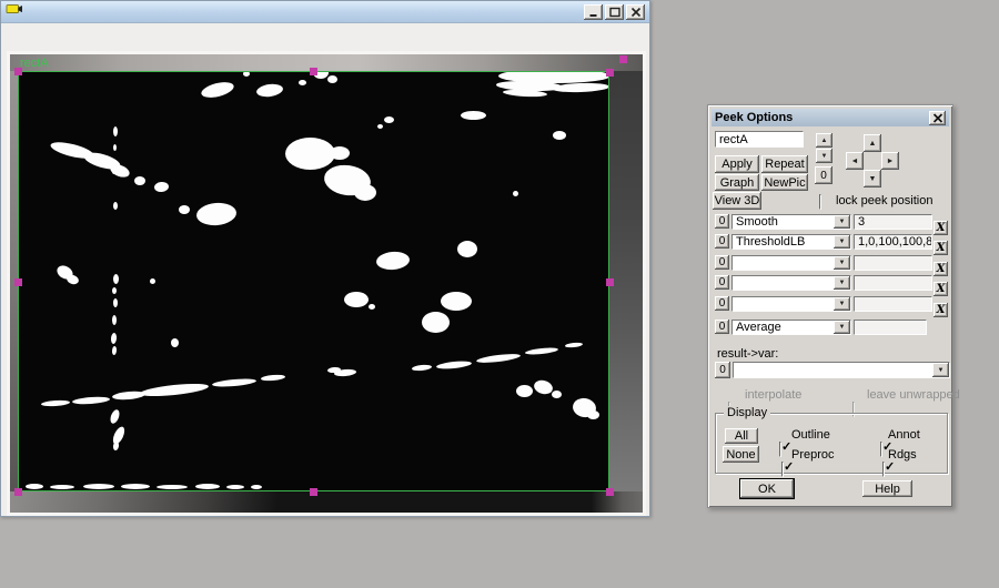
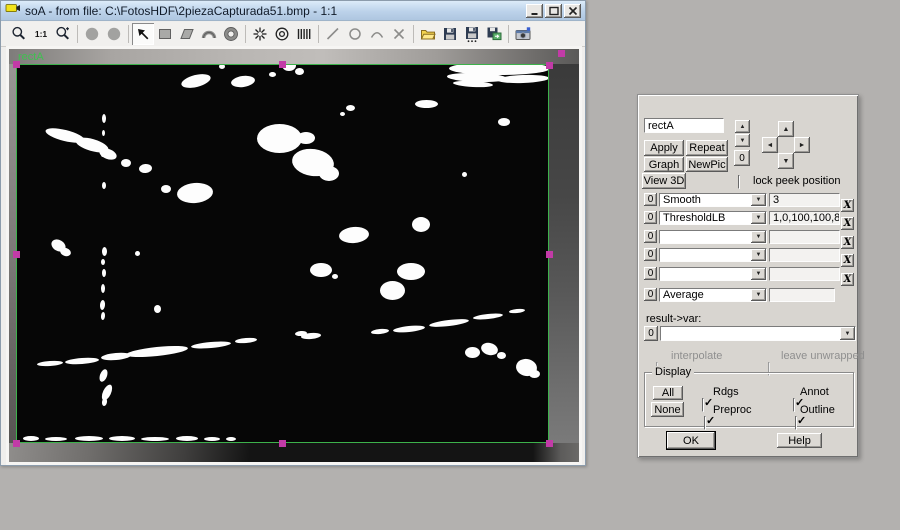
+ soA - from file: C:\FotosHDF\2piezaCapturada51.bmp - 1:1
+ 1:1
  rectA
- Peek Options
  rectA
  0
  Apply
  Repeat
  Graph
  NewPic
  View 3D
  lock peek position
  result->var:
  0
  interpolate
  leave unwrapped
  Display
  All
  None
- Outline
+ Rdgs
  Preproc
  Annot
- Rdgs
+ Outline
  OK
  Help
  0
  Smooth
  3
  X
  0
  ThresholdLB
  1,0,100,100,8
  X
  0
  X
  0
  X
  0
  X
  0
  Average
